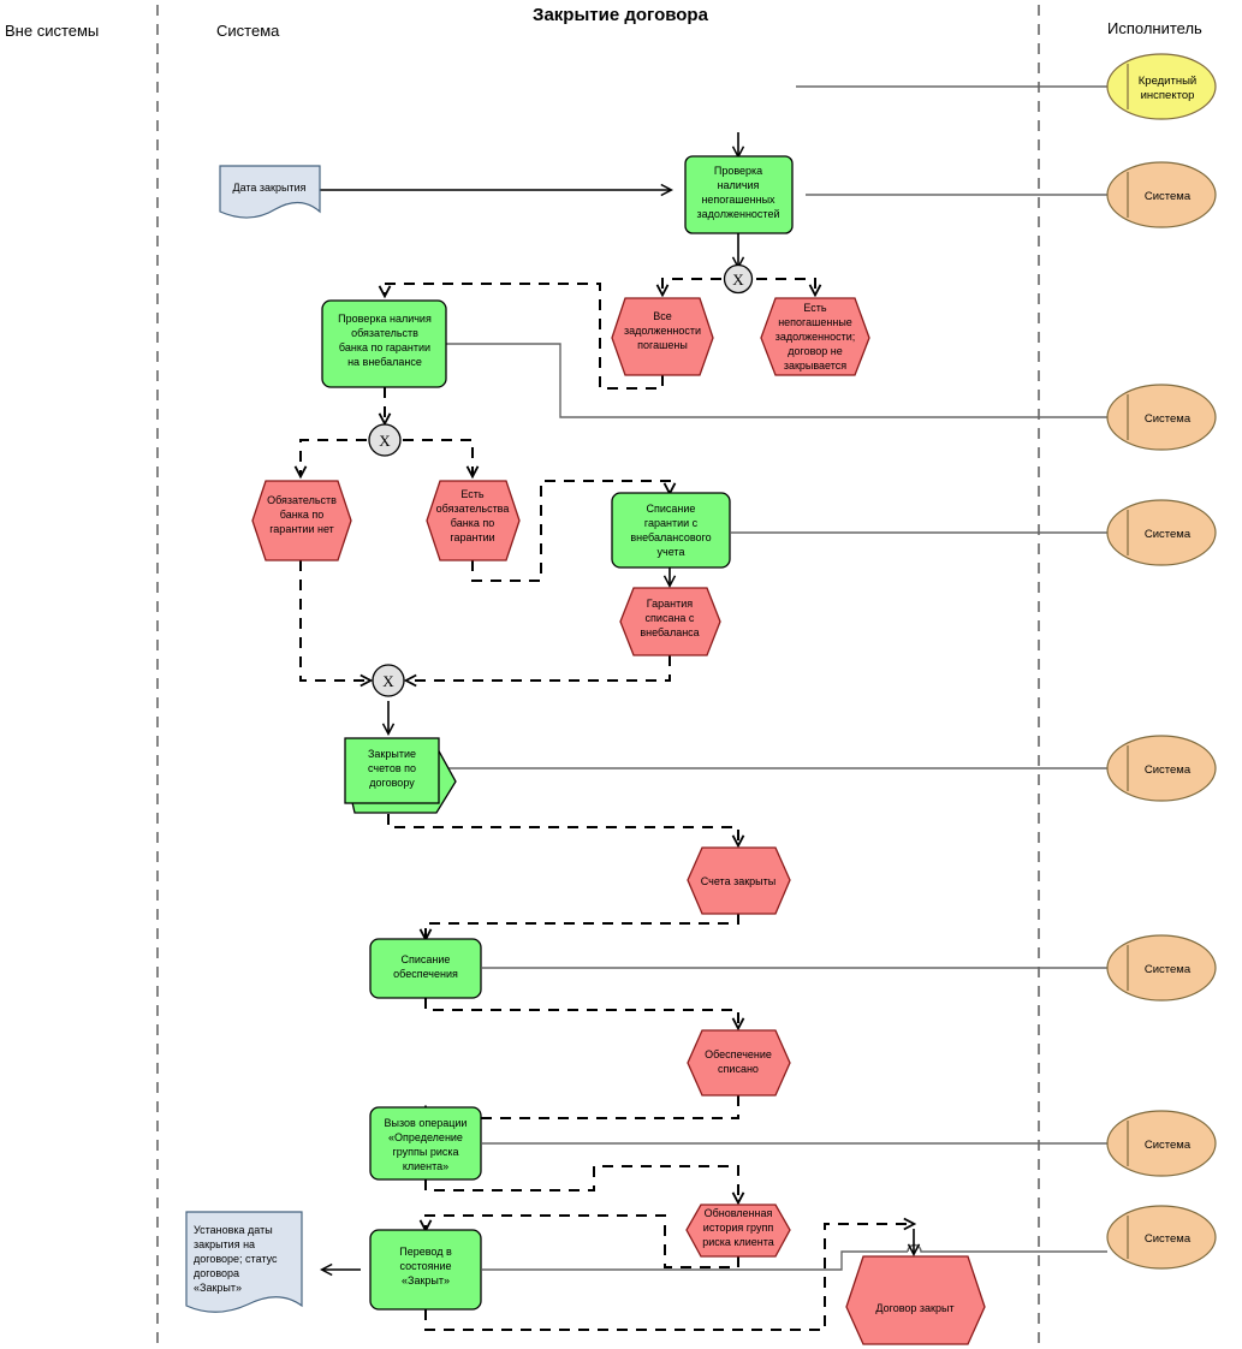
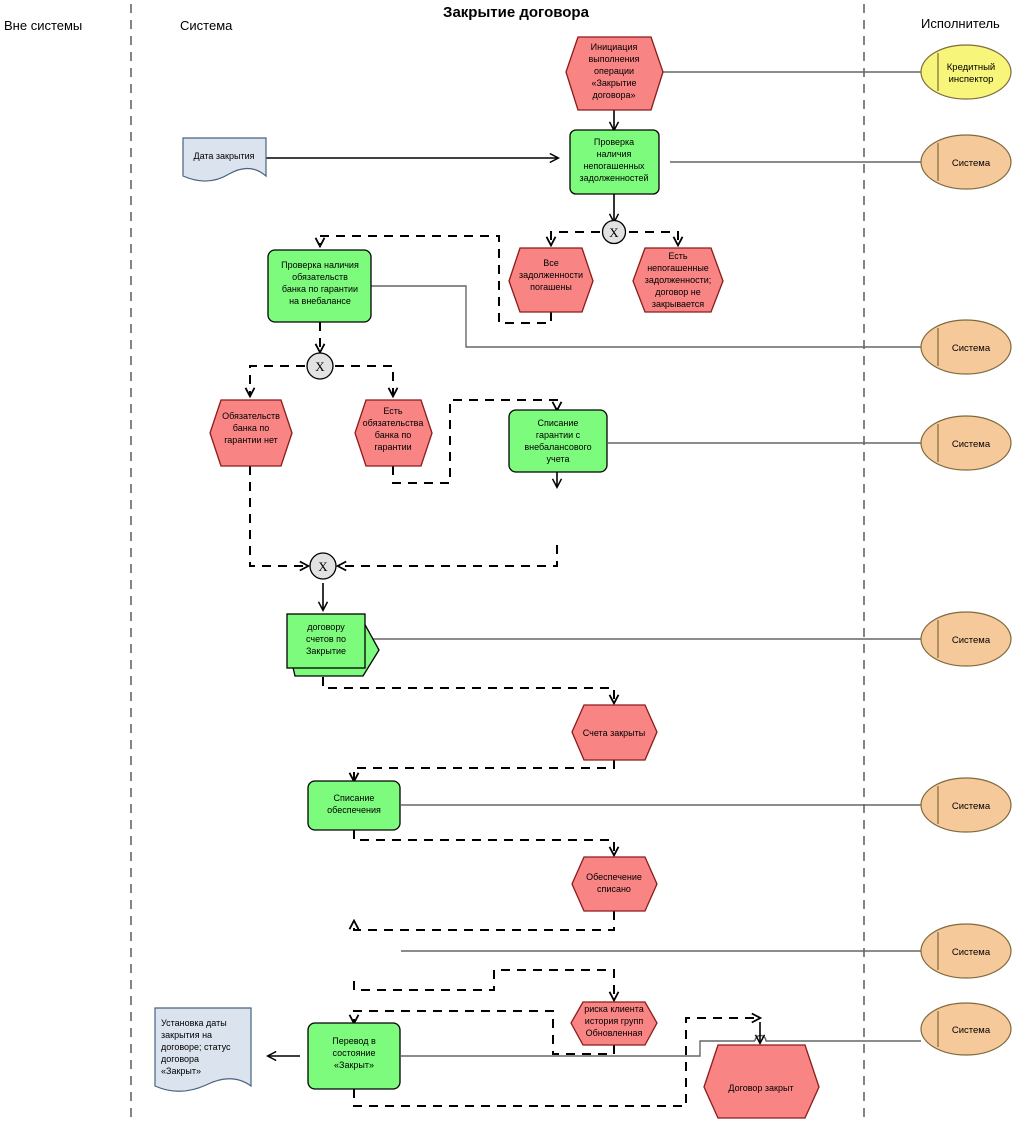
  Вне системы
  Система
  Исполнитель
  Закрытие договора
+ Инициация
+ выполнения
+ операции
+ «Закрытие
+ договора»
  Дата закрытия
  Проверка
  наличия
  непогашенных
  задолженностей
  X
  Все
  задолженности
  погашены
  Есть
  непогашенные
  задолженности;
  договор не
  закрывается
  Проверка наличия
  обязательств
  банка по гарантии
  на внебалансе
  X
  Обязательств
  банка по
  гарантии нет
  Есть
  обязательства
  банка по
  гарантии
  Списание
  гарантии с
  внебалансового
  учета
- Гарантия
- списана с
- внебаланса
  X
- Закрытие
+ договору
  счетов по
- договору
+ Закрытие
  Счета закрыты
  Списание
  обеспечения
  Обеспечение
  списано
- Вызов операции
- «Определение
- группы риска
- клиента»
- Обновленная
+ риска клиента
  история групп
- риска клиента
+ Обновленная
  Перевод в
  состояние
  «Закрыт»
  Установка даты
  закрытия на
  договоре; статус
  договора
  «Закрыт»
  Договор закрыт
  Кредитный
  инспектор
  Система
  Система
  Система
  Система
  Система
  Система
  Система
